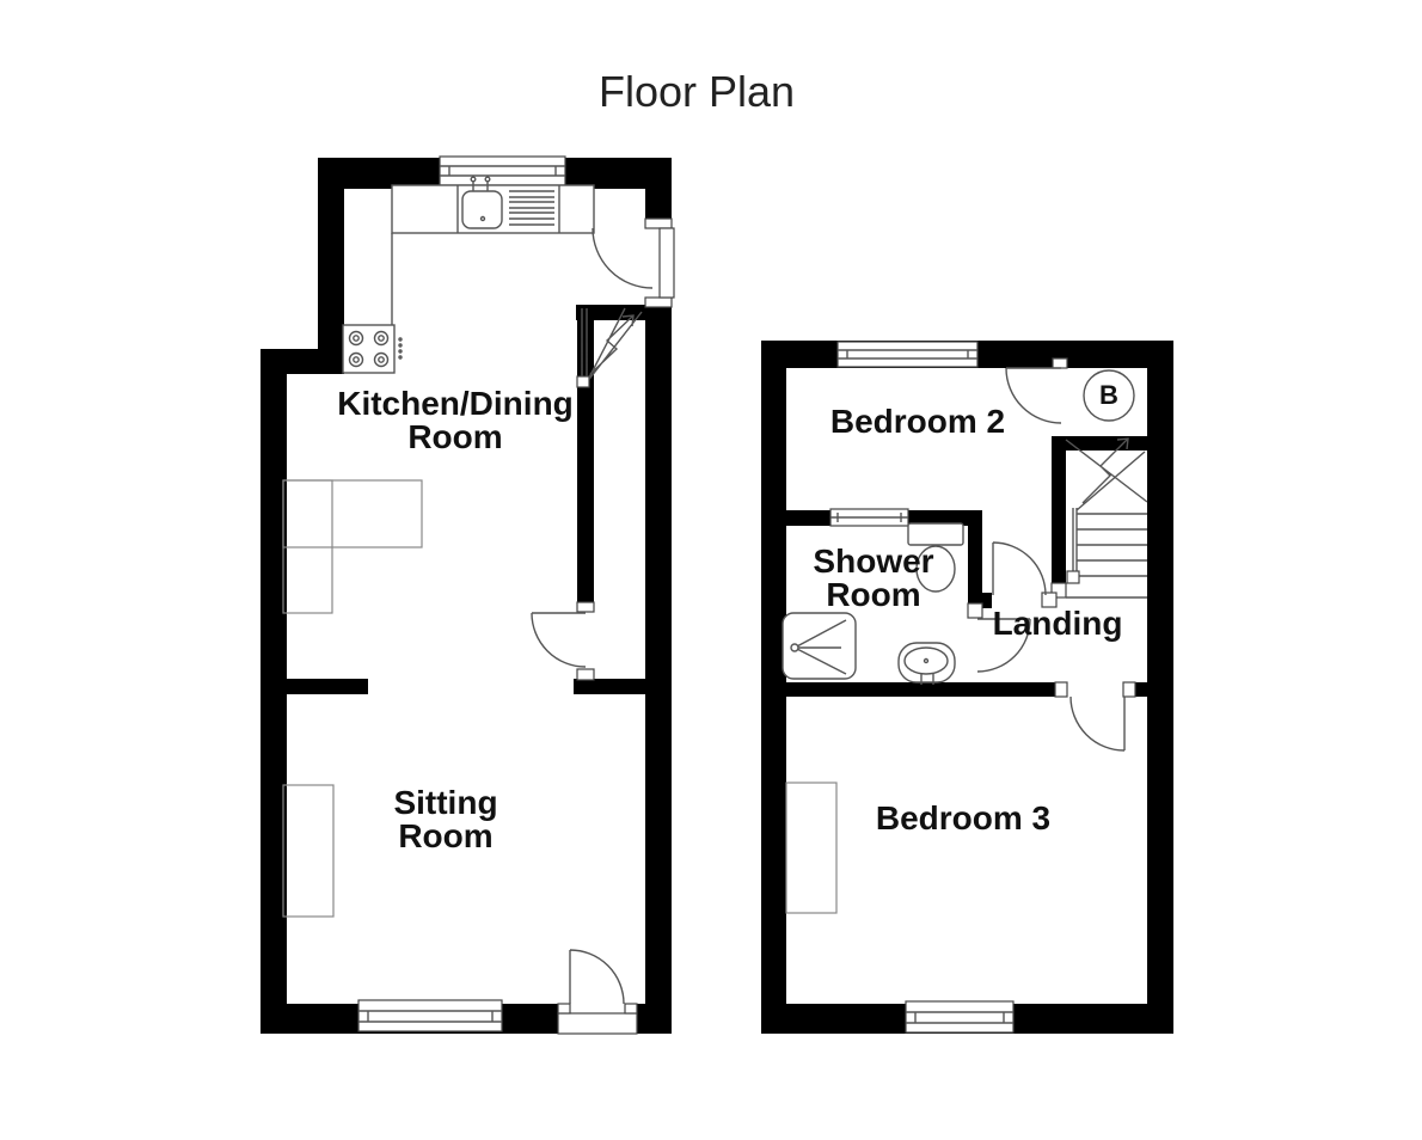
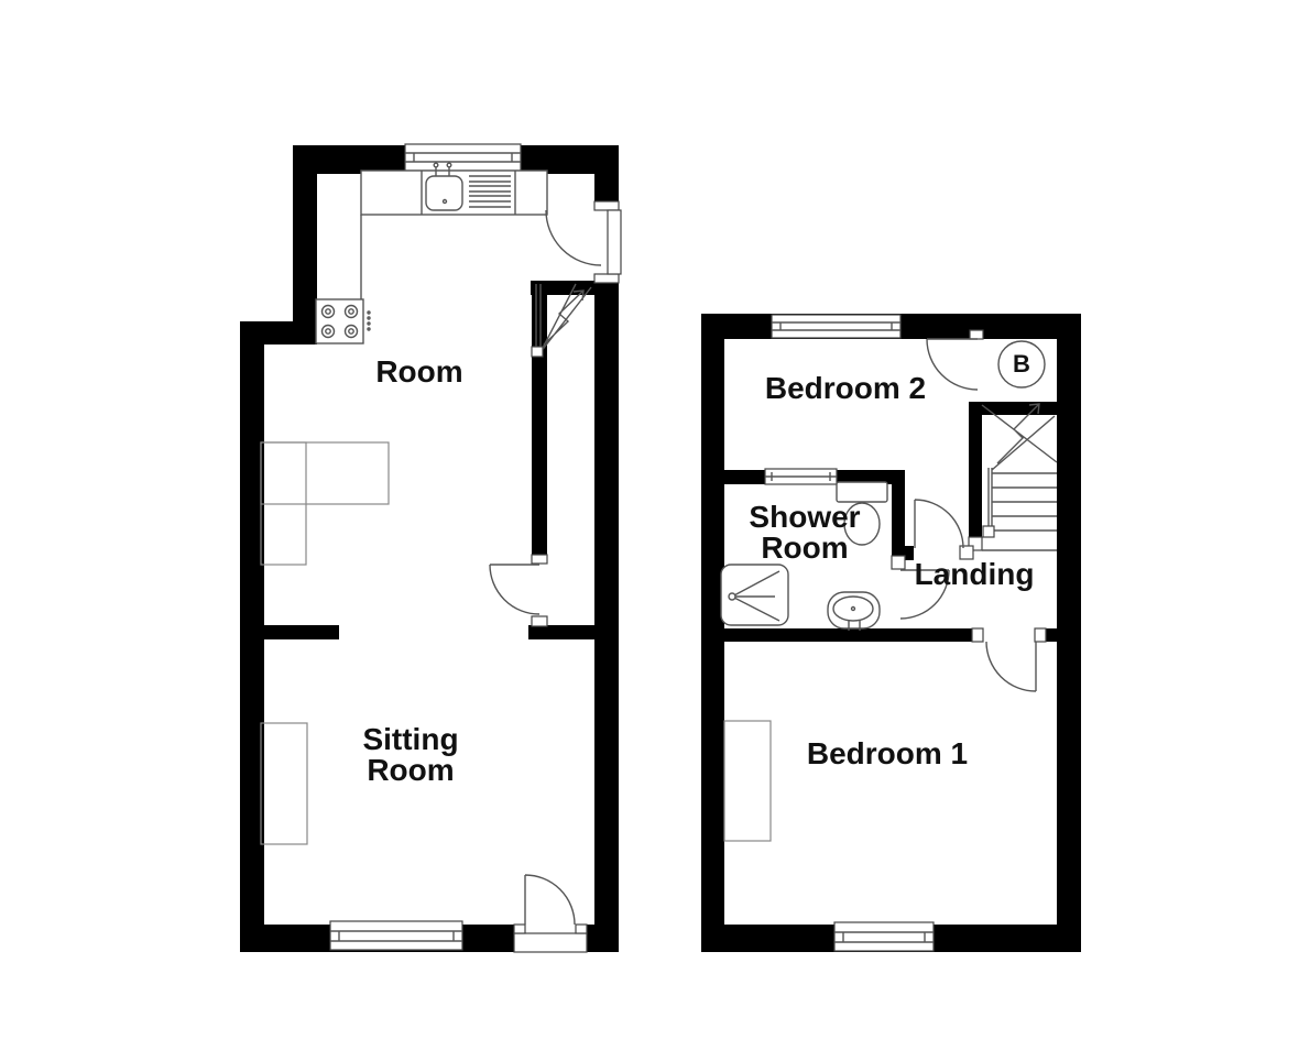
- Floor Plan
- Kitchen/Dining
  Room
  Sitting
  Room
  Bedroom 2
  Shower
  Room
  Landing
- Bedroom 3
+ Bedroom 1
  B
